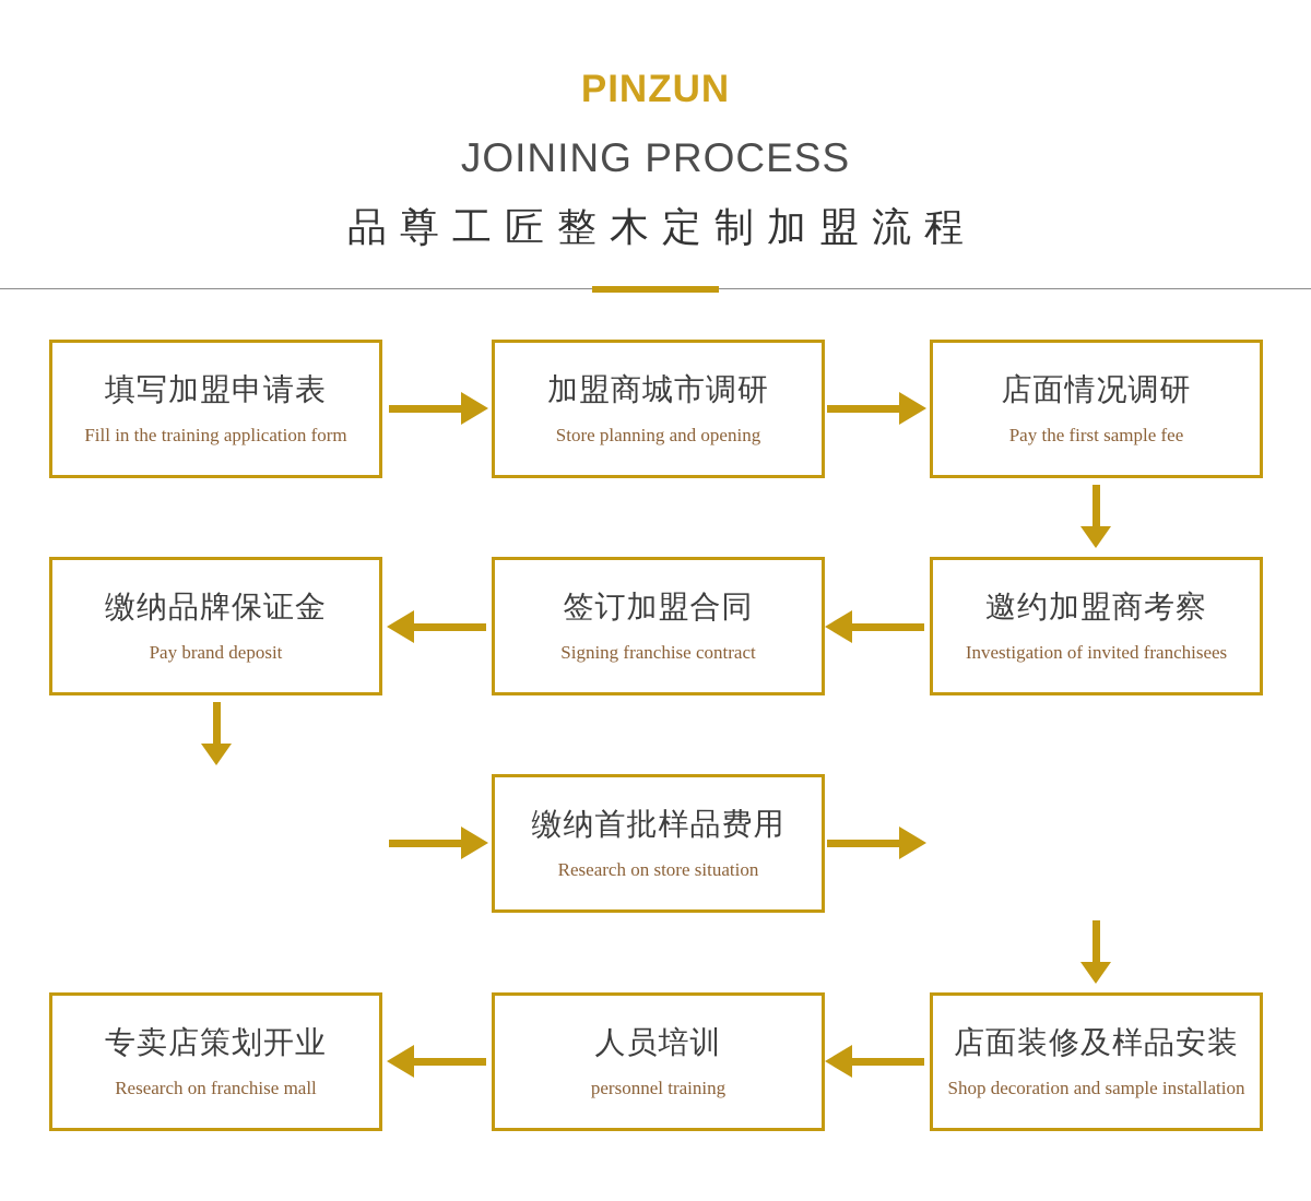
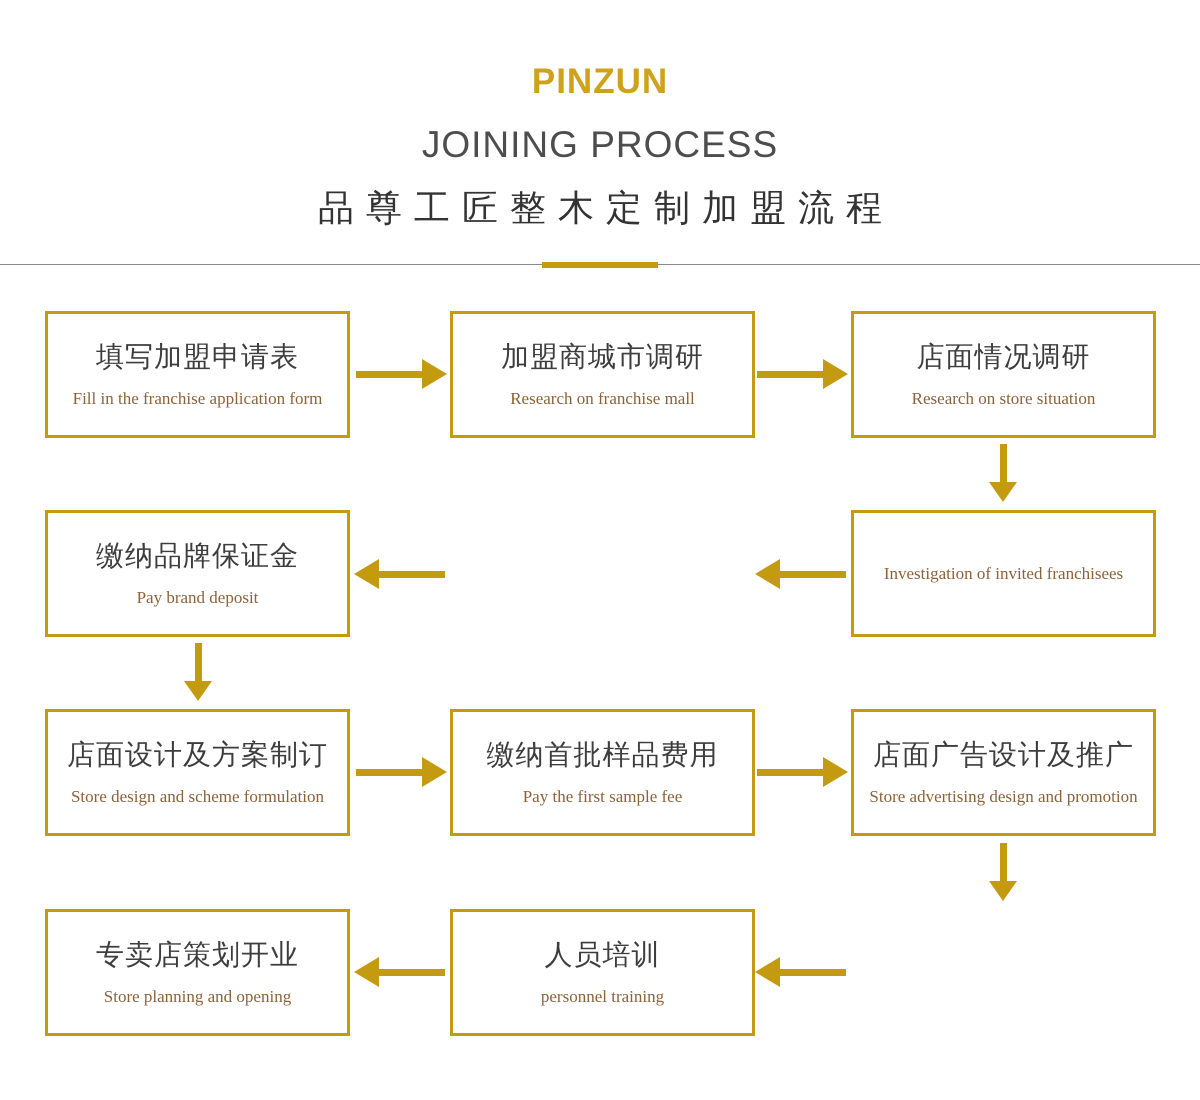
  PINZUN
  JOINING PROCESS
  品尊工匠整木定制加盟流程
  填写加盟申请表
- Fill in the training application form
+ Fill in the franchise application form
  加盟商城市调研
- Store planning and opening
+ Research on franchise mall
  店面情况调研
- Pay the first sample fee
+ Research on store situation
  缴纳品牌保证金
  Pay brand deposit
- 签订加盟合同
- Signing franchise contract
- 邀约加盟商考察
  Investigation of invited franchisees
+ 店面设计及方案制订
+ Store design and scheme formulation
  缴纳首批样品费用
- Research on store situation
+ Pay the first sample fee
+ 店面广告设计及推广
+ Store advertising design and promotion
  专卖店策划开业
- Research on franchise mall
+ Store planning and opening
  人员培训
  personnel training
- 店面装修及样品安装
- Shop decoration and sample installation
